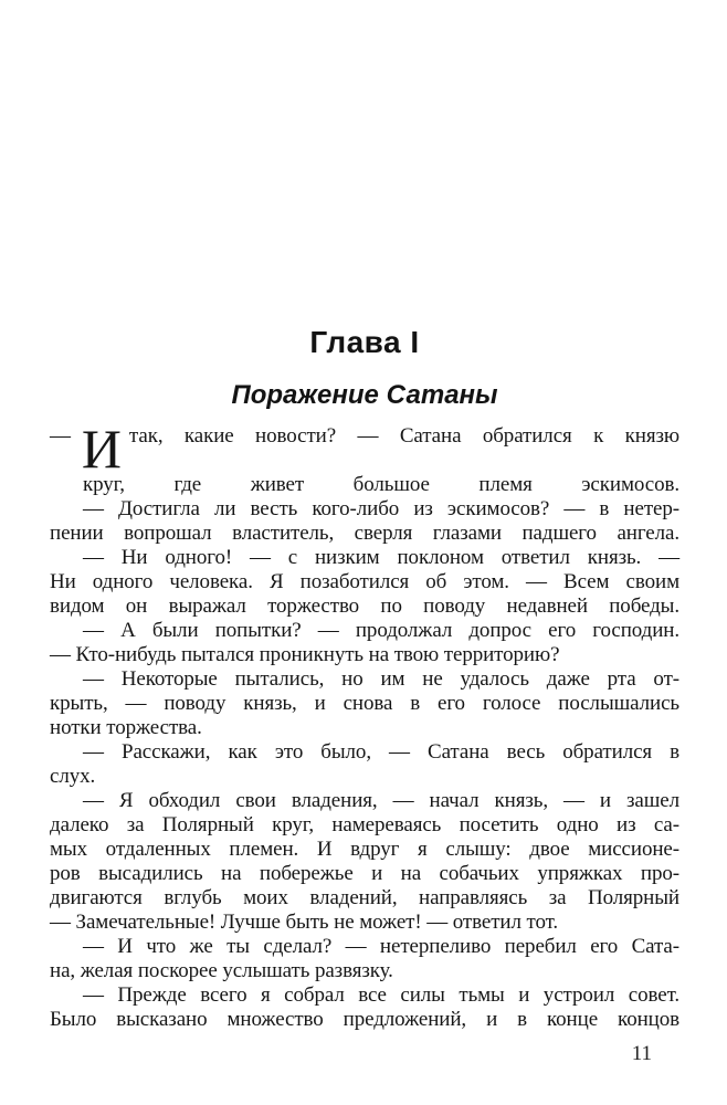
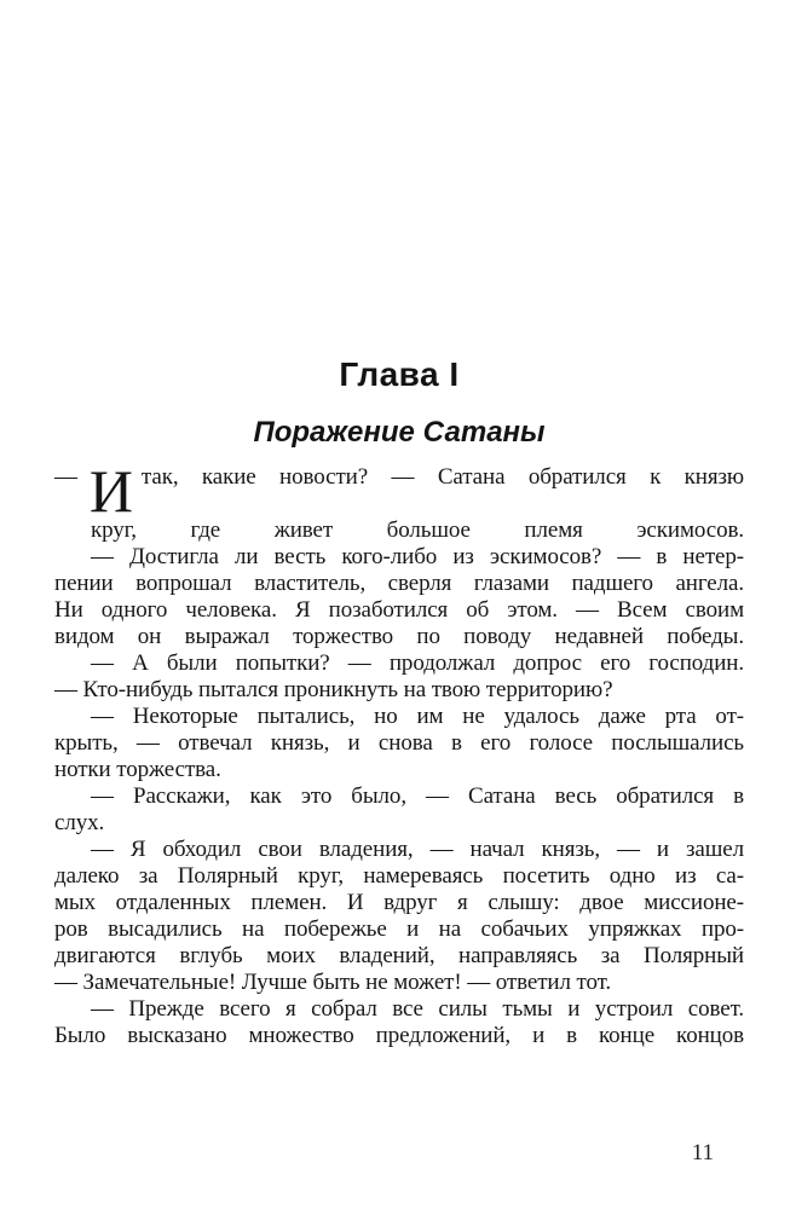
  Глава I
  Поражение Сатаны
  —
  И
  так, какие новости? — Сатана обратился к князю
  круг, где живет большое племя эскимосов.
  — Достигла ли весть кого-либо из эскимосов? — в нетер-
  пении вопрошал властитель, сверля глазами падшего ангела.
- — Ни одного! — с низким поклоном ответил князь. —
  Ни одного человека. Я позаботился об этом. — Всем своим
  видом он выражал торжество по поводу недавней победы.
  — А были попытки? — продолжал допрос его господин.
  — Кто-нибудь пытался проникнуть на твою территорию?
  — Некоторые пытались, но им не удалось даже рта от-
- крыть, — поводу князь, и снова в его голосе послышались
+ крыть, — отвечал князь, и снова в его голосе послышались
  нотки торжества.
  — Расскажи, как это было, — Сатана весь обратился в
  слух.
  — Я обходил свои владения, — начал князь, — и зашел
  далеко за Полярный круг, намереваясь посетить одно из са-
  мых отдаленных племен. И вдруг я слышу: двое миссионе-
  ров высадились на побережье и на собачьих упряжках про-
  двигаются вглубь моих владений, направляясь за Полярный
  — Замечательные! Лучше быть не может! — ответил тот.
- — И что же ты сделал? — нетерпеливо перебил его Сата-
- на, желая поскорее услышать развязку.
  — Прежде всего я собрал все силы тьмы и устроил совет.
  Было высказано множество предложений, и в конце концов
  11
